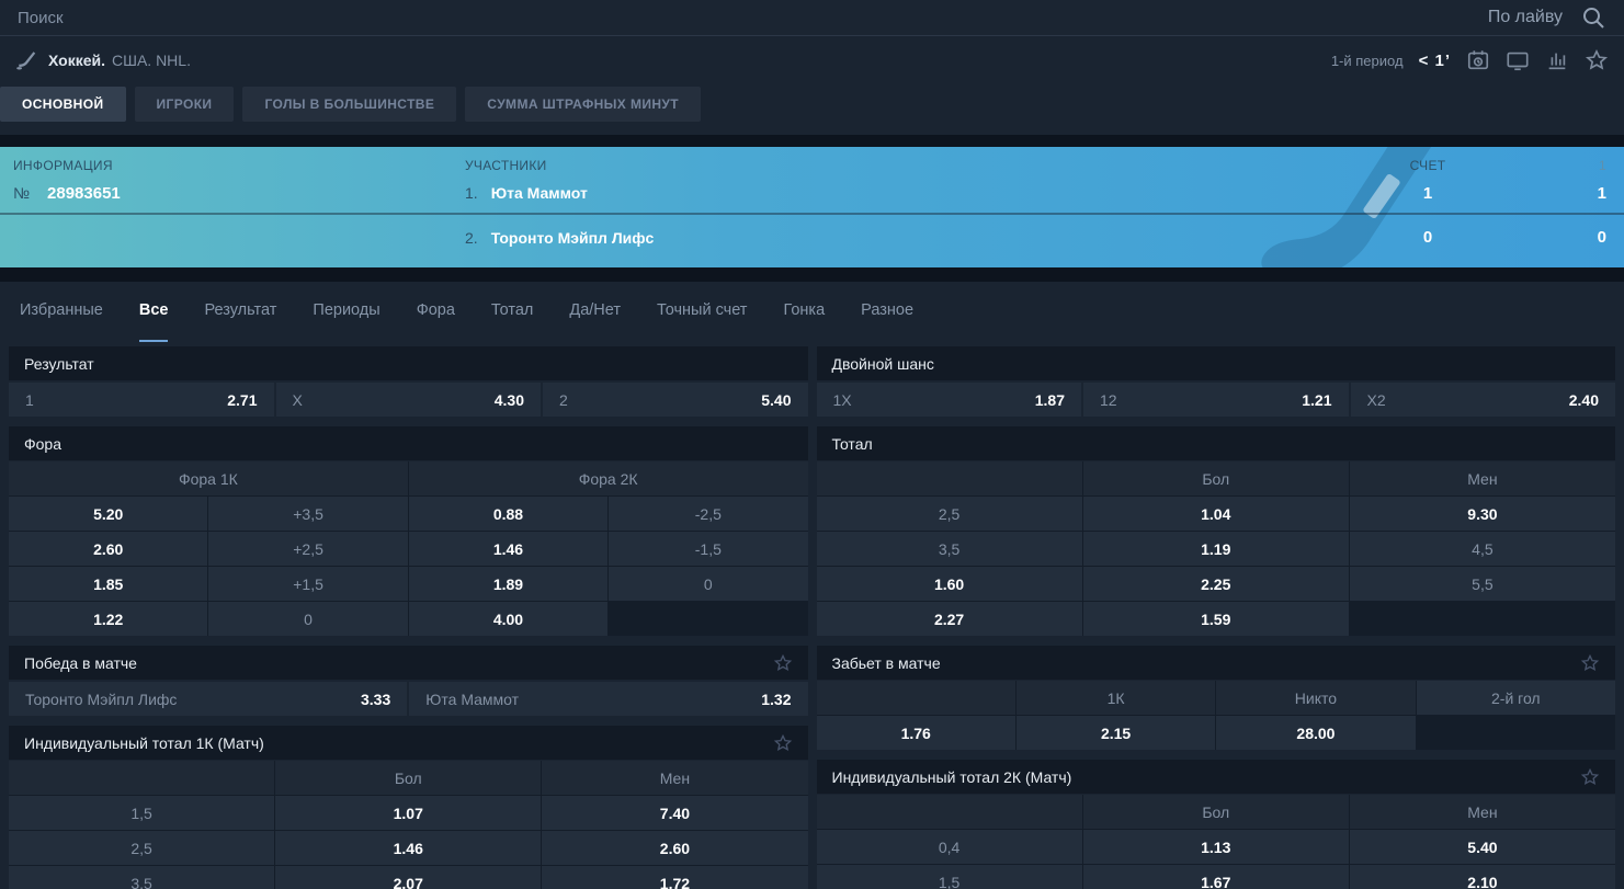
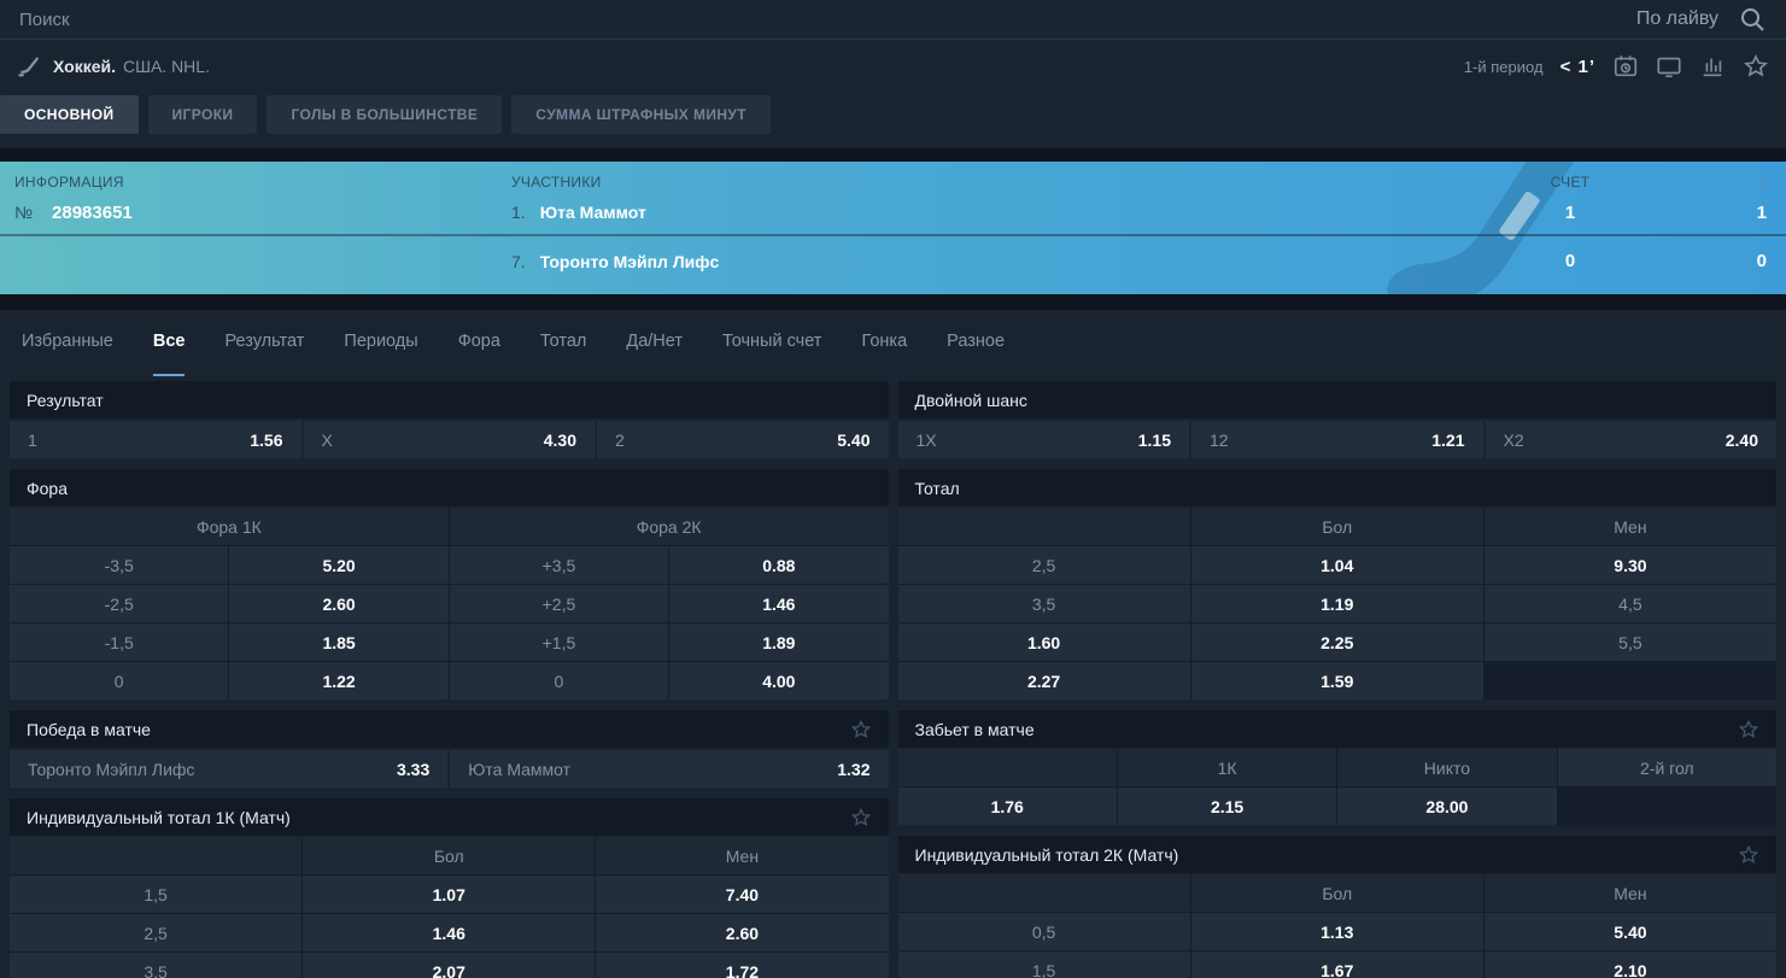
  Поиск
  По лайву
  Хоккей.
  США. NHL.
  1-й период
  < 1’
  ОСНОВНОЙ
  ИГРОКИ
  ГОЛЫ В БОЛЬШИНСТВЕ
  СУММА ШТРАФНЫХ МИНУТ
  ИНФОРМАЦИЯ
  УЧАСТНИКИ
  СЧЕТ
  1
  №
  28983651
  1.
  Юта Маммот
  1
  1
- 2.
+ 7.
  Торонто Мэйпл Лифс
  0
  0
  Избранные
  Все
  Результат
  Периоды
  Фора
  Тотал
  Да/Нет
  Точный счет
  Гонка
  Разное
  Результат
  1
- 2.71
+ 1.56
  X
  4.30
  2
  5.40
  Фора
  Фора 1К
  Фора 2К
+ -3,5
  5.20
  +3,5
  0.88
  -2,5
  2.60
  +2,5
  1.46
  -1,5
  1.85
  +1,5
  1.89
  0
  1.22
  0
  4.00
  Победа в матче
  Торонто Мэйпл Лифс
  3.33
  Юта Маммот
  1.32
  Индивидуальный тотал 1К (Матч)
  Бол
  Мен
  1,5
  1.07
  7.40
  2,5
  1.46
  2.60
  3,5
  2.07
  1.72
  Двойной шанс
  1X
- 1.87
+ 1.15
  12
  1.21
  X2
  2.40
  Тотал
  Бол
  Мен
  2,5
  1.04
  9.30
  3,5
  1.19
  4,5
  1.60
  2.25
  5,5
  2.27
  1.59
  Забьет в матче
  1К
  Никто
  2-й гол
  1.76
  2.15
  28.00
  Индивидуальный тотал 2К (Матч)
  Бол
  Мен
- 0,4
+ 0,5
  1.13
  5.40
  1,5
  1.67
  2.10
